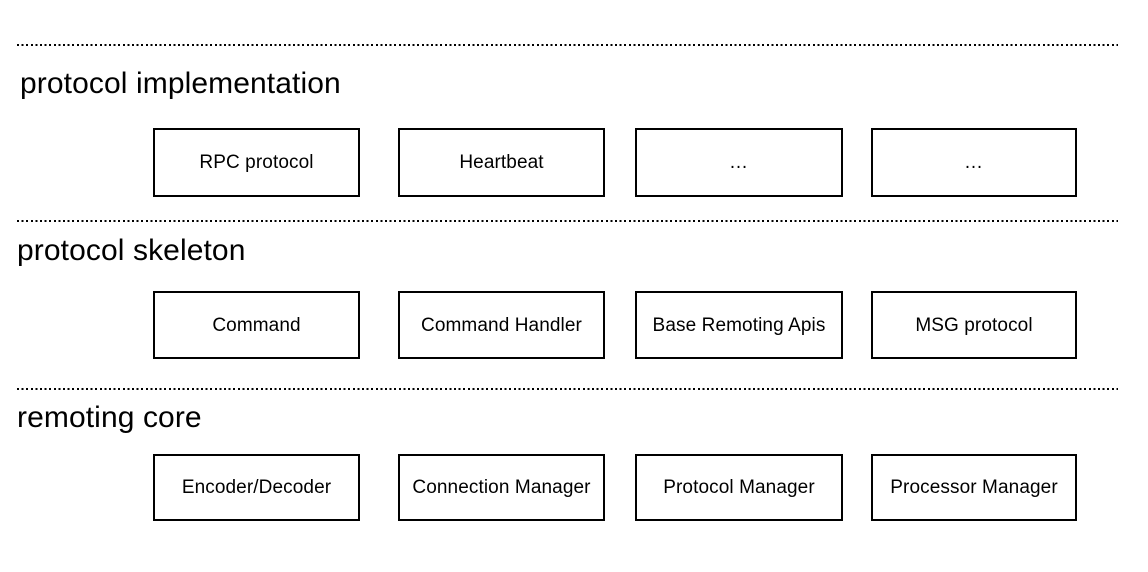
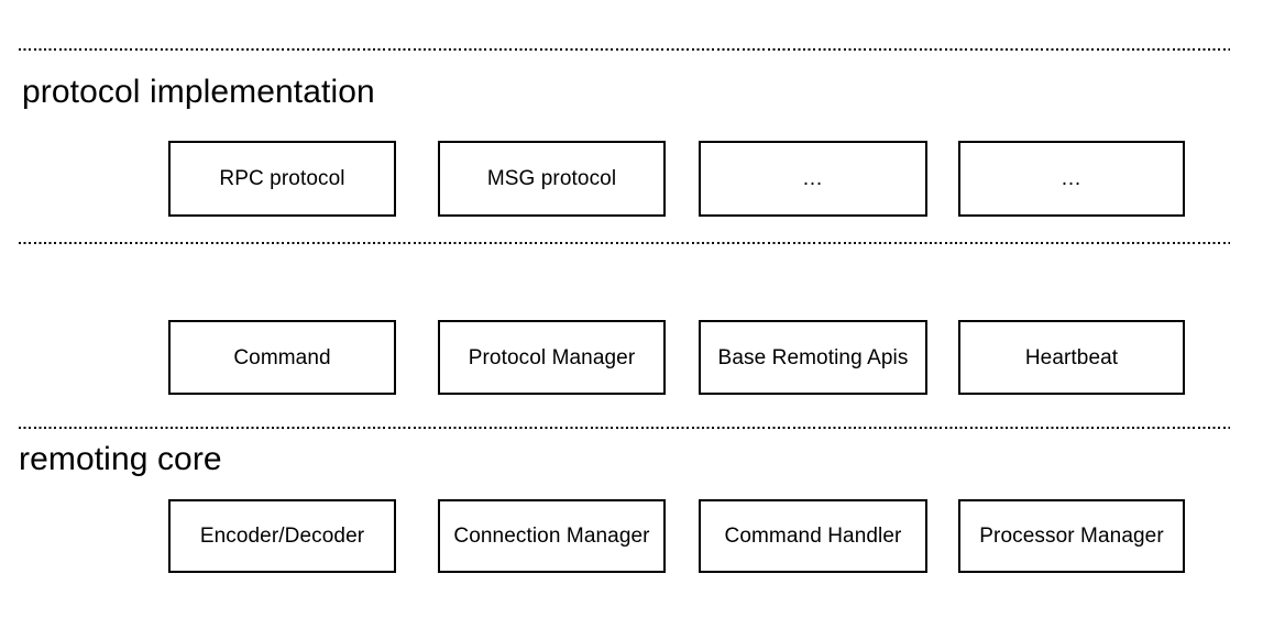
  protocol implementation
  RPC protocol
- Heartbeat
+ MSG protocol
  …
  …
- protocol skeleton
  Command
- Command Handler
+ Protocol Manager
  Base Remoting Apis
- MSG protocol
+ Heartbeat
  remoting core
  Encoder/Decoder
  Connection Manager
- Protocol Manager
+ Command Handler
  Processor Manager
